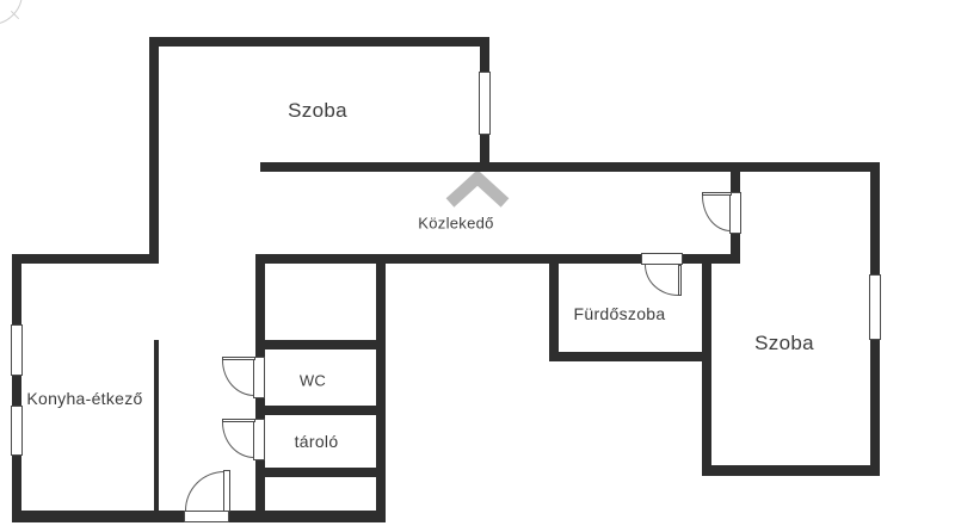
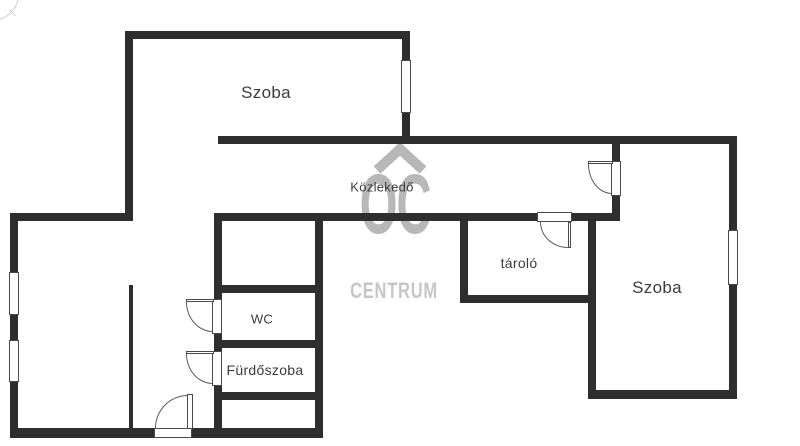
+ OC
+ CENTRUM
  Szoba
  Közlekedő
- Fürdőszoba
+ tároló
  Szoba
- Konyha-étkező
  WC
- tároló
+ Fürdőszoba
